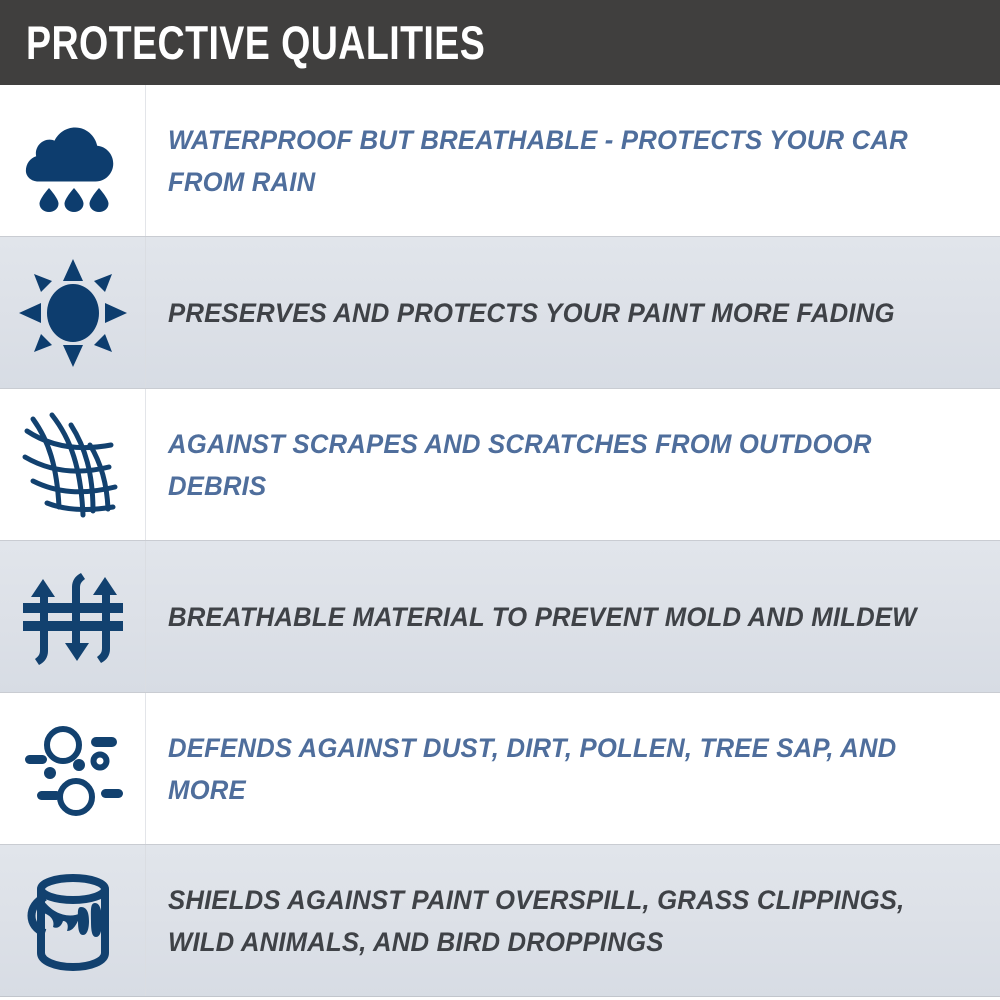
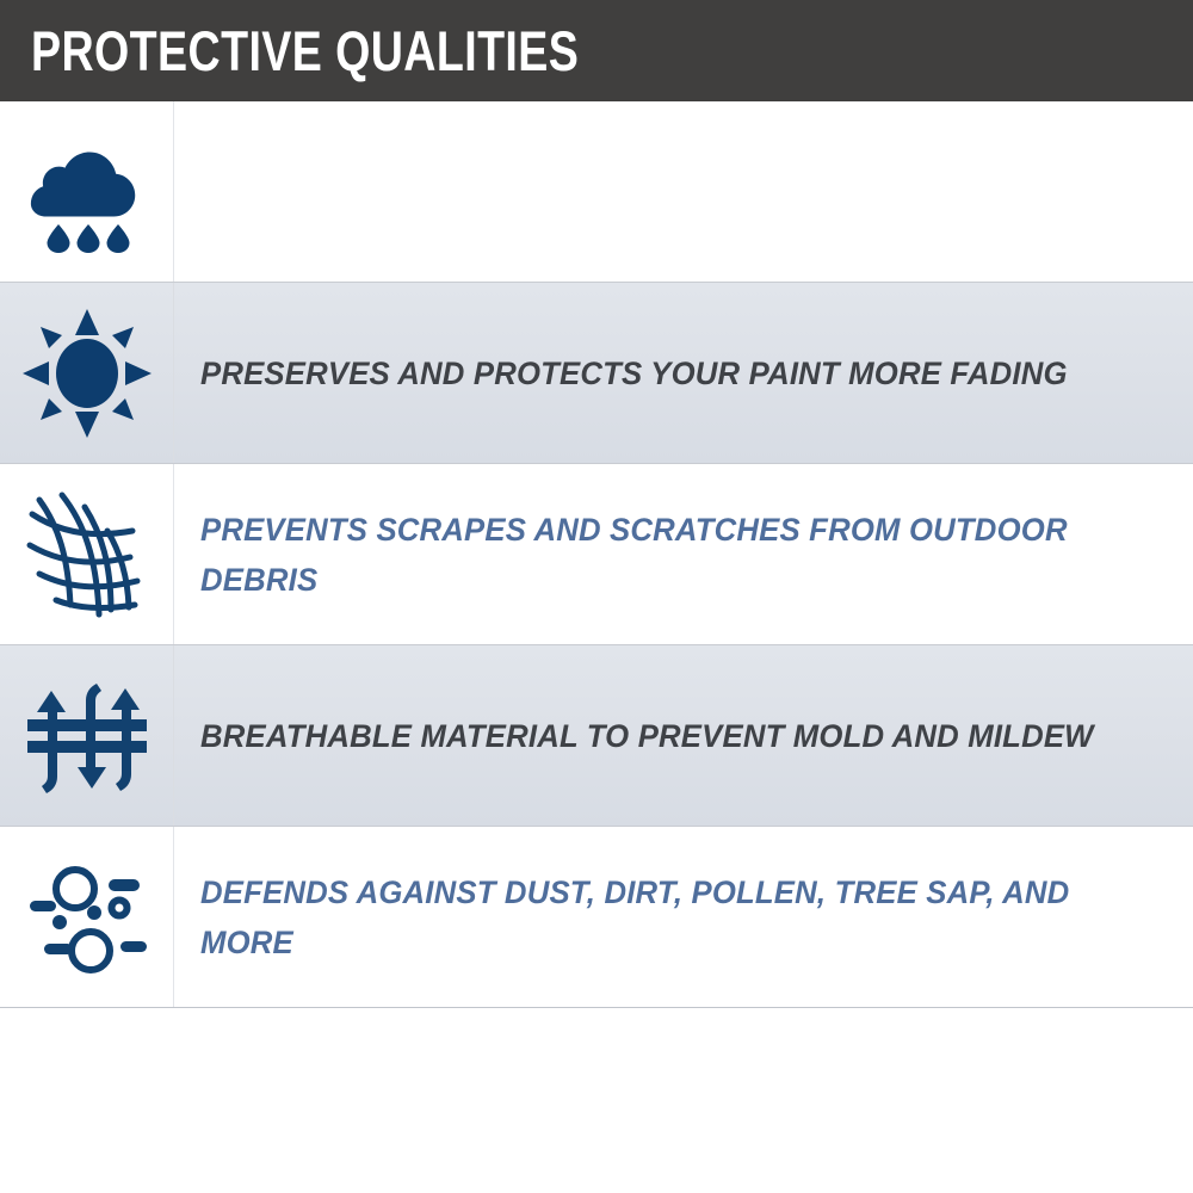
  PROTECTIVE QUALITIES
- WATERPROOF BUT BREATHABLE - PROTECTS YOUR CAR FROM RAIN
  PRESERVES AND PROTECTS YOUR PAINT MORE FADING
- AGAINST SCRAPES AND SCRATCHES FROM OUTDOOR DEBRIS
+ PREVENTS SCRAPES AND SCRATCHES FROM OUTDOOR DEBRIS
  BREATHABLE MATERIAL TO PREVENT MOLD AND MILDEW
  DEFENDS AGAINST DUST, DIRT, POLLEN, TREE SAP, AND MORE
- SHIELDS AGAINST PAINT OVERSPILL, GRASS CLIPPINGS, WILD ANIMALS, AND BIRD DROPPINGS
